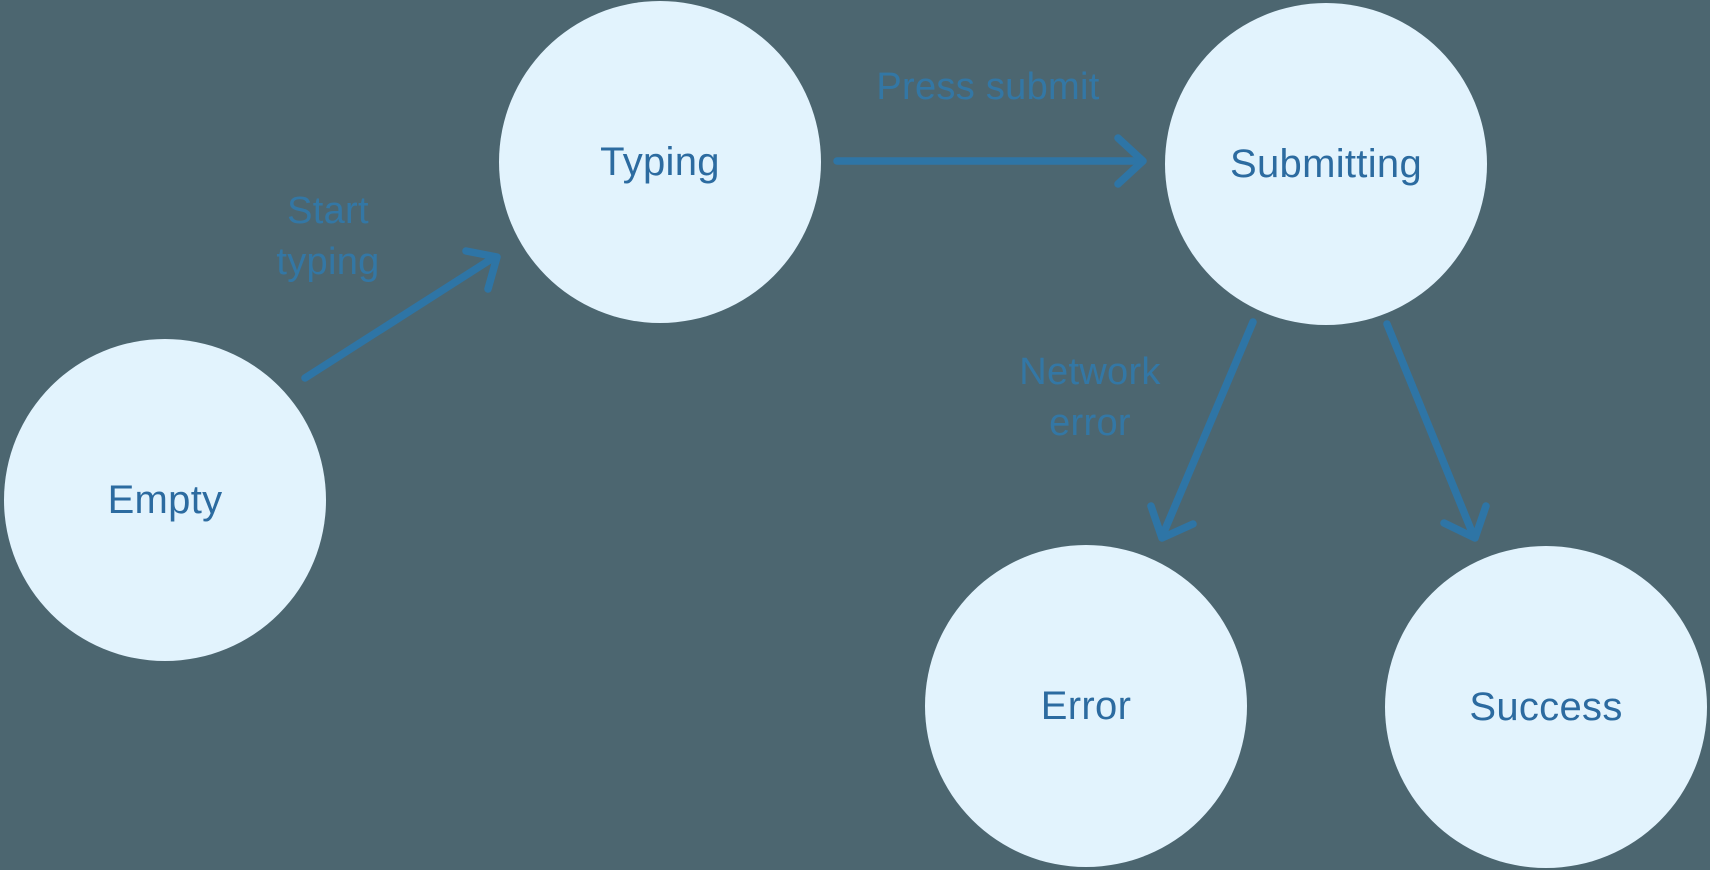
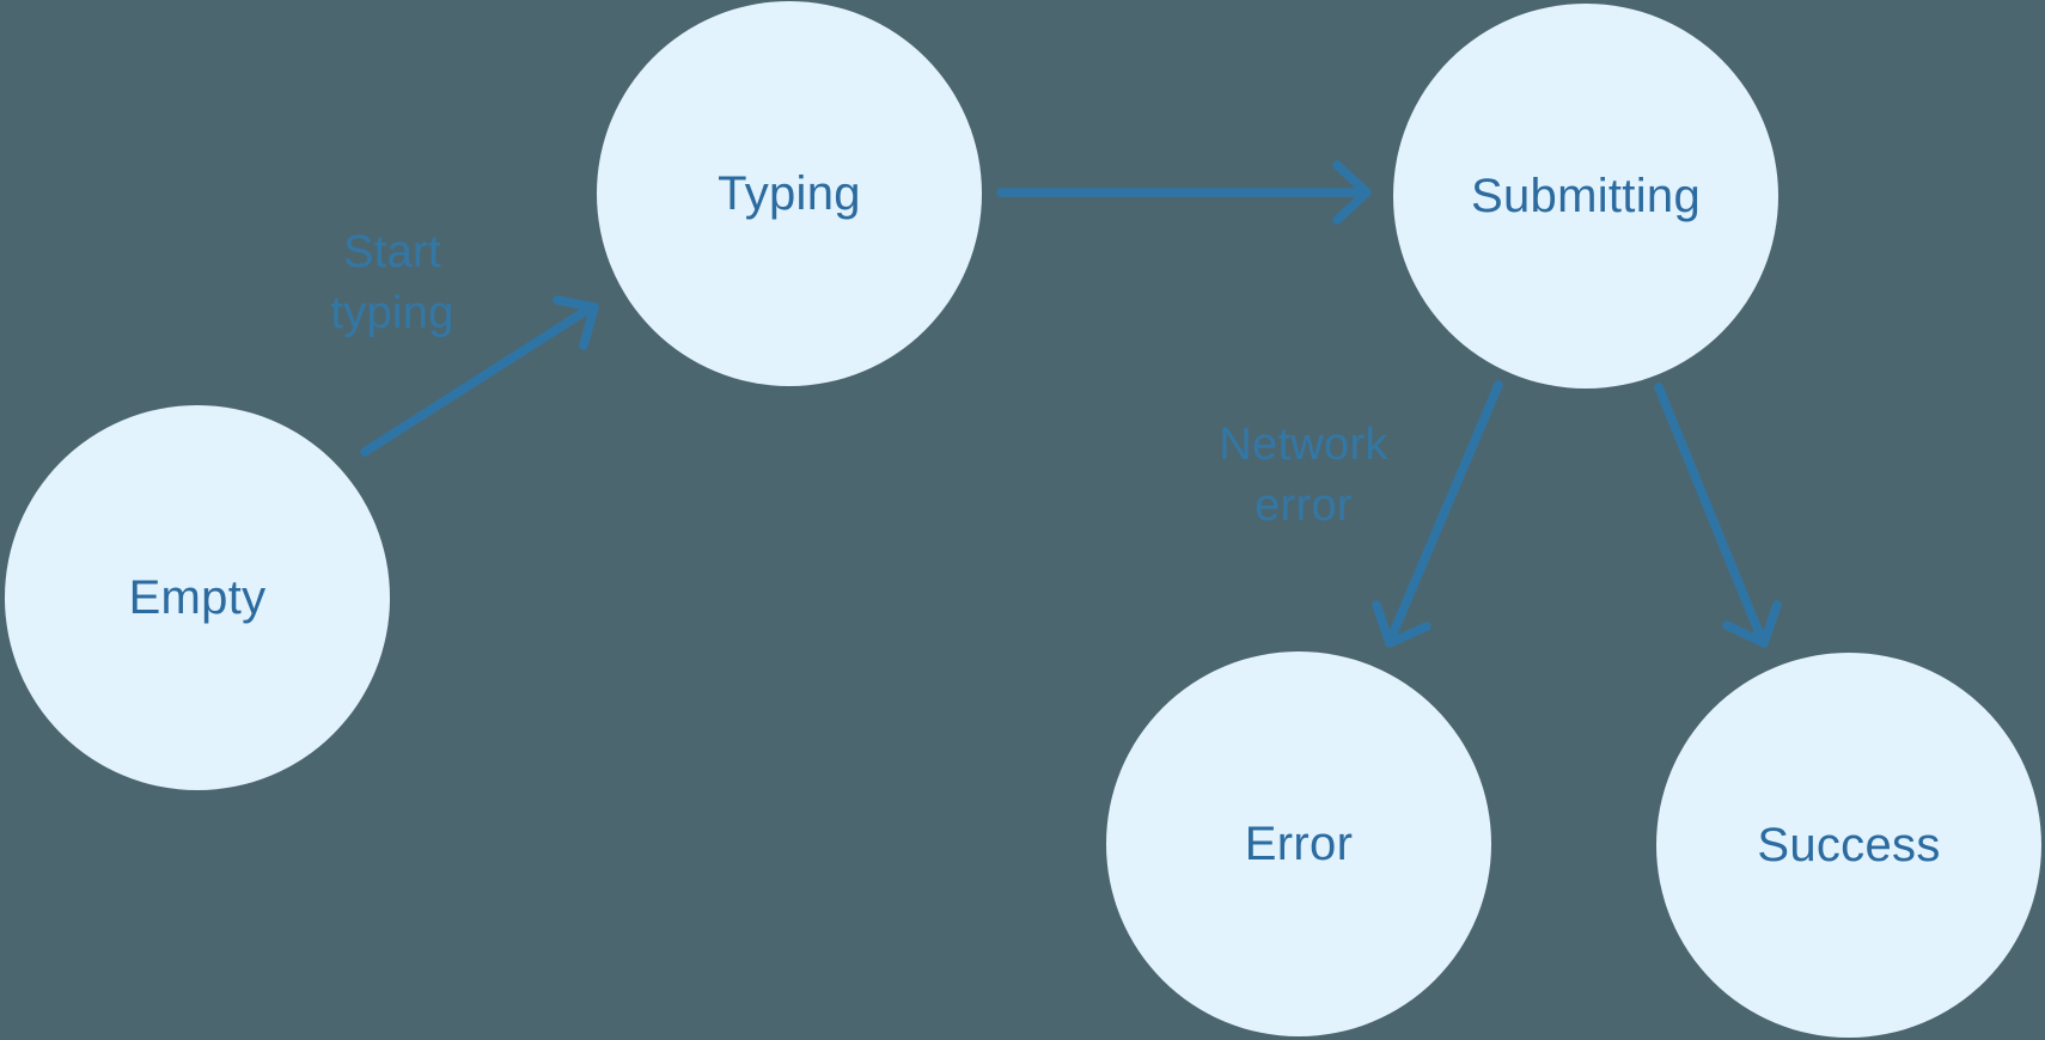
  Empty
  Typing
  Submitting
  Error
  Success
  Start typing
- Press submit
  Network error
